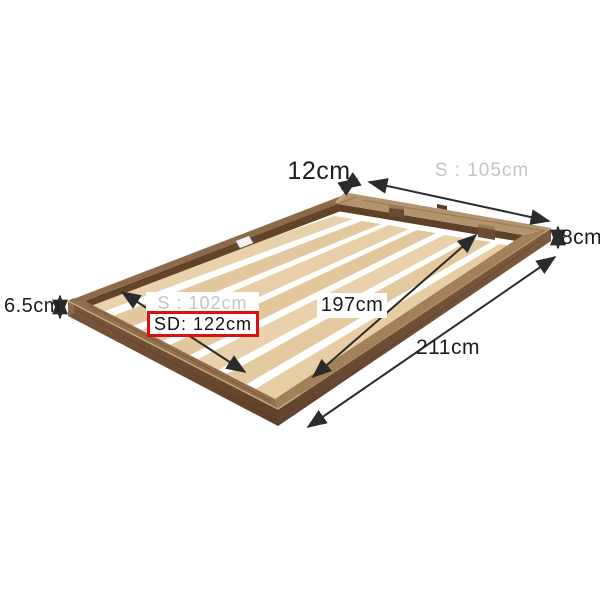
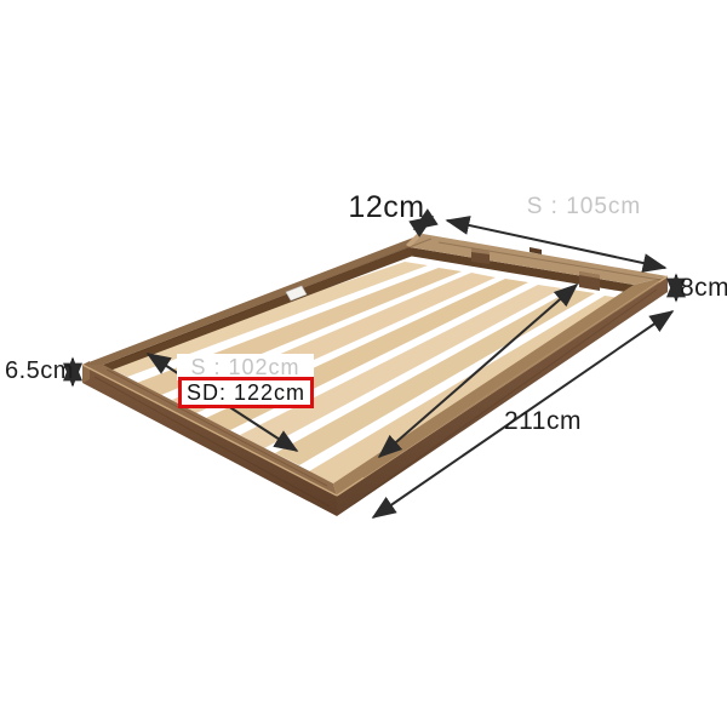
  12cm
  S : 105cm
  8cm
  6.5cm
  S : 102cm
  SD: 122cm
- 197cm
  211cm
